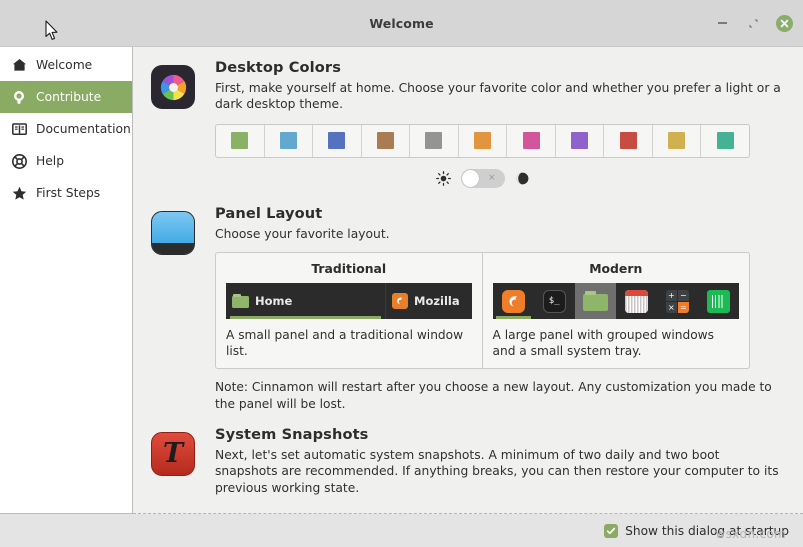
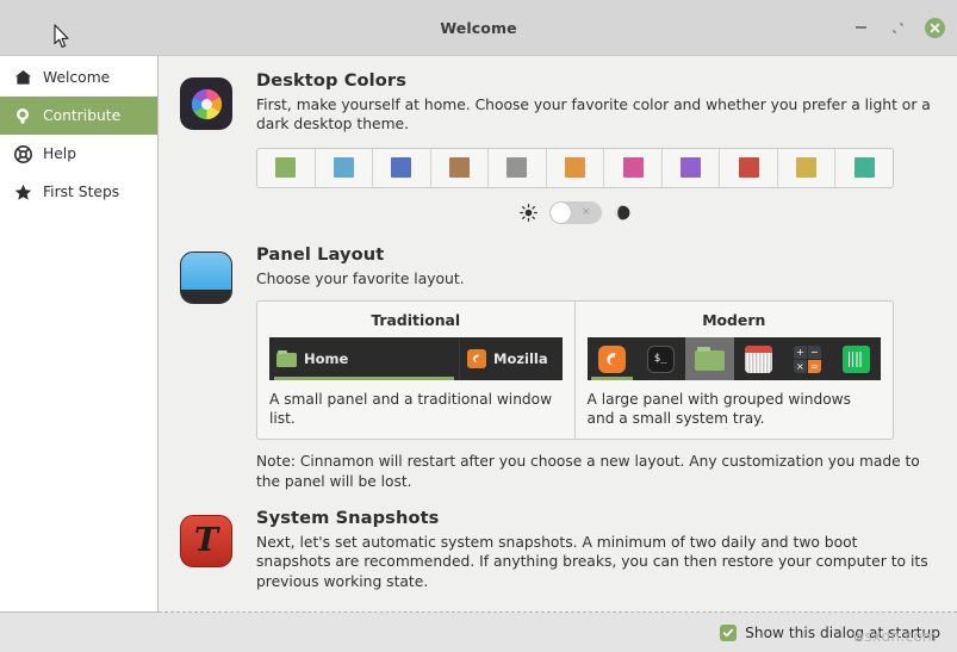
  Welcome
  Welcome
  Contribute
- Documentation
  Help
  First Steps
  Desktop Colors
  First, make yourself at home. Choose your favorite color and whether you prefer a light or a dark desktop theme.
  ×
  Panel Layout
  Choose your favorite layout.
  Traditional
  Home
  Mozilla
  A small panel and a traditional window list.
  Modern
  $_
  +
  −
  ×
  =
  A large panel with grouped windows and a small system tray.
  Note: Cinnamon will restart after you choose a new layout. Any customization you made to the panel will be lost.
  T
  System Snapshots
  Next, let's set automatic system snapshots. A minimum of two daily and two boot snapshots are recommended. If anything breaks, you can then restore your computer to its previous working state.
  Show this dialog at startup
  wsxdn.com
